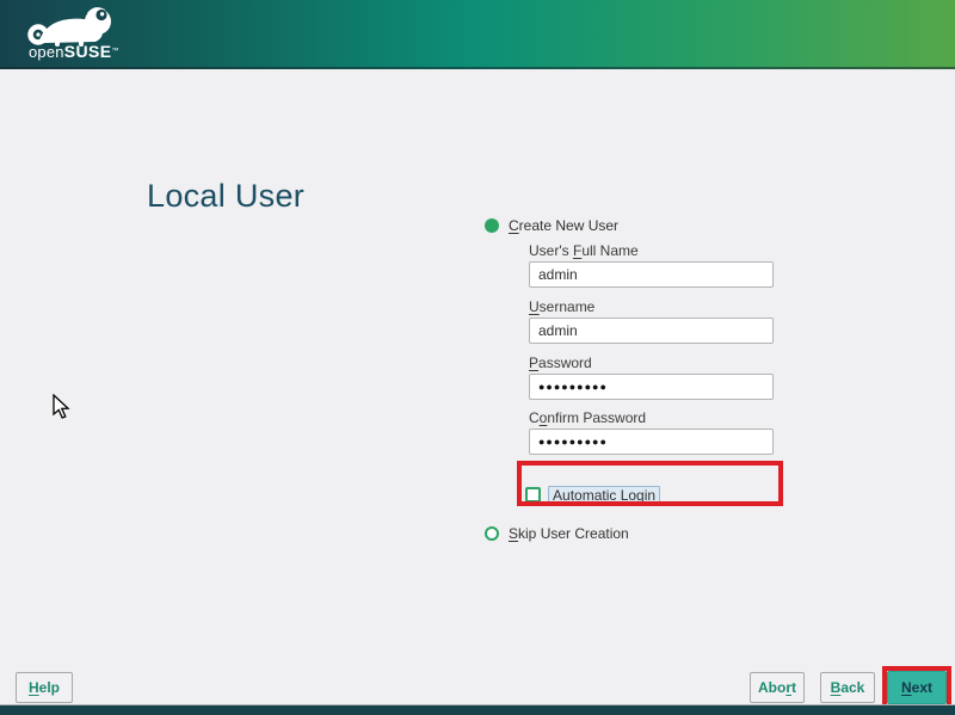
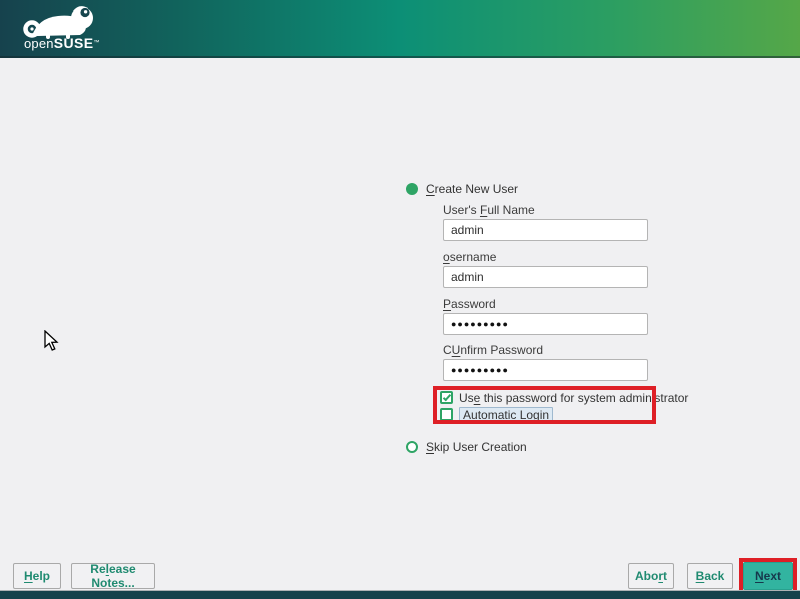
  openSUSE
- Local User
  Create New User
  User's Full Name
  admin
- Username
+ osername
  admin
  Password
  ●●●●●●●●●
- Confirm Password
+ CUnfirm Password
  ●●●●●●●●●
+ Use this password for system administrator
  Automatic Login
  Skip User Creation
  Help
+ Release Notes...
  Abort
  Back
  Next
